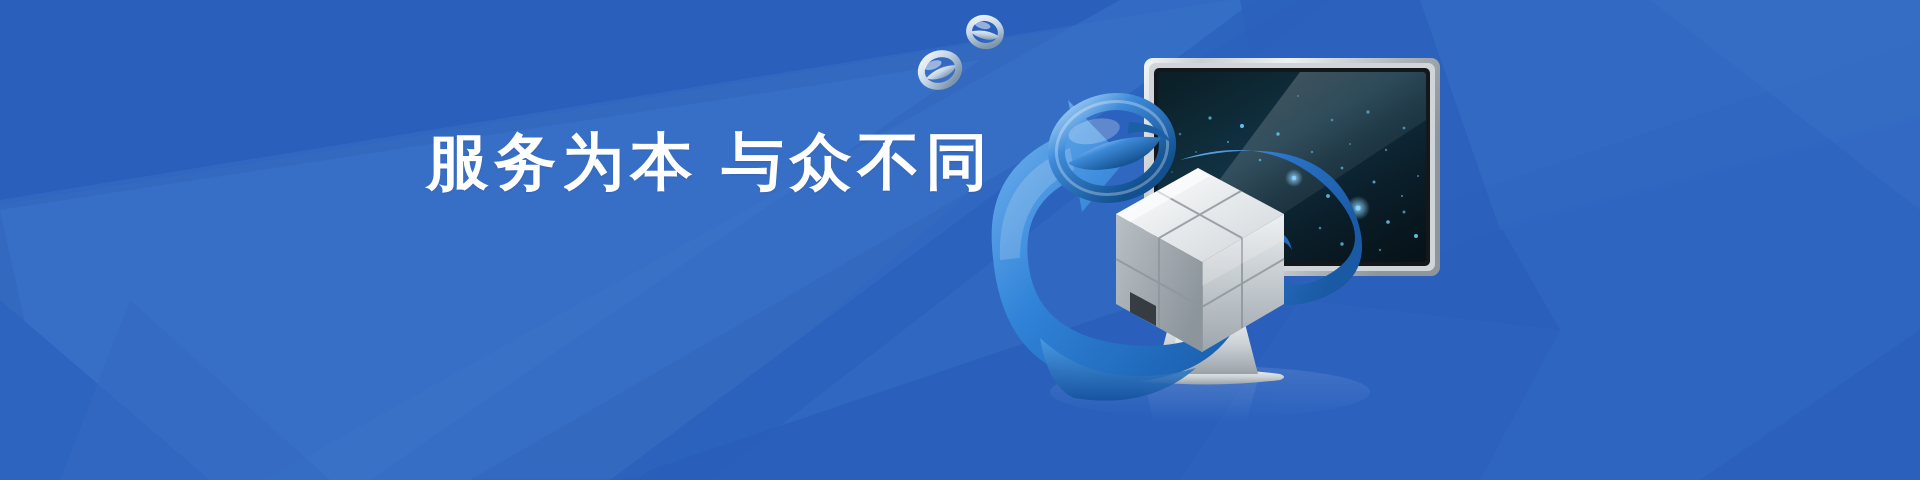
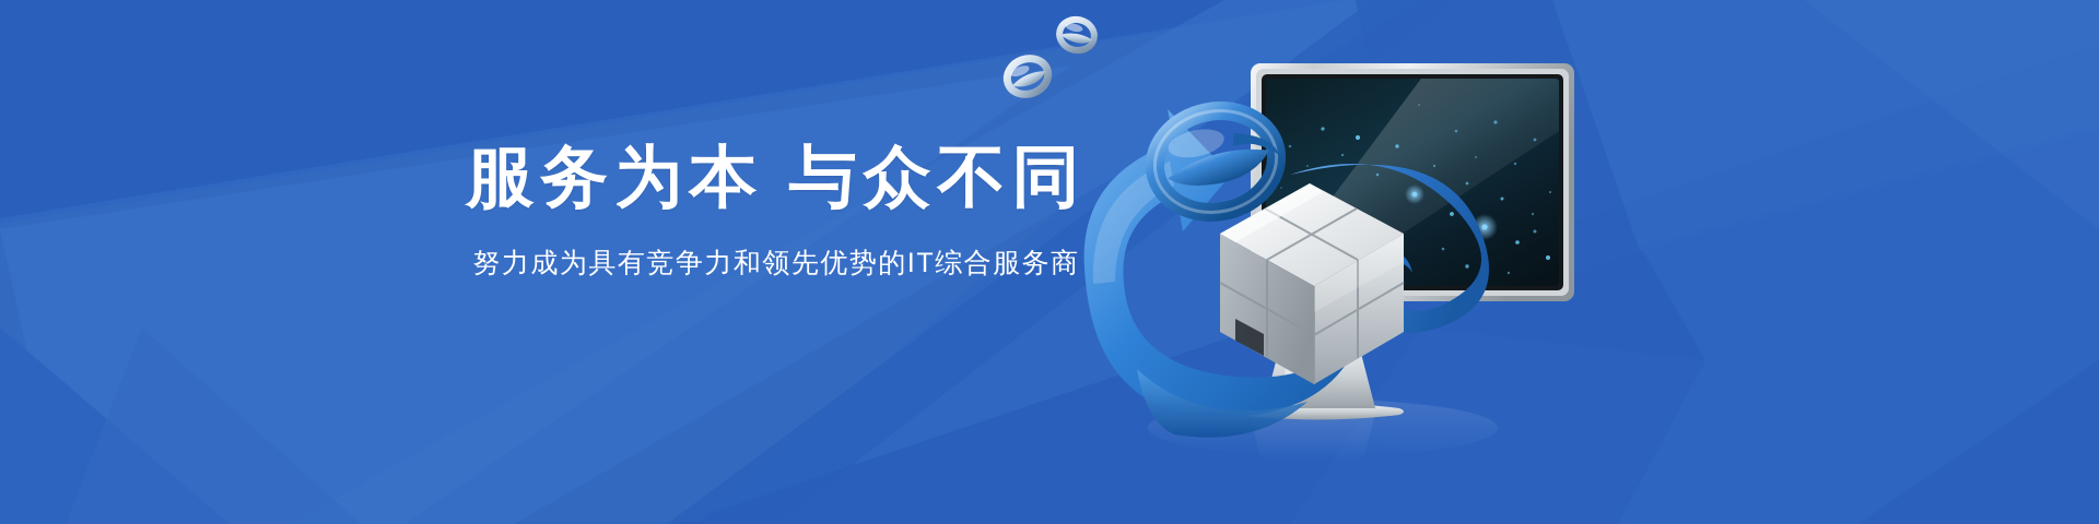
  服务为本 与众不同
+ 努力成为具有竞争力和领先优势的IT综合服务商
